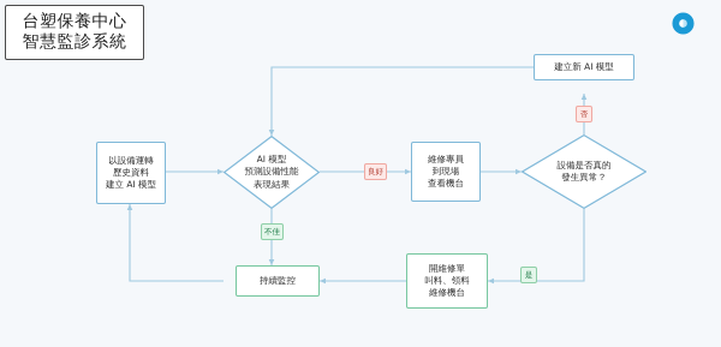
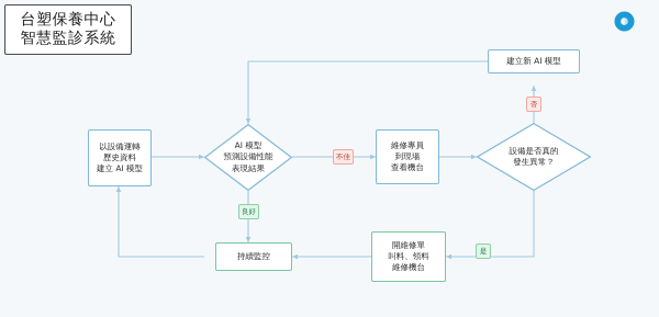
  台塑保養中心
  智慧監診系統
  以設備運轉
  歷史資料
  建立 AI 模型
  AI 模型
  預測設備性能
  表現結果
  建立新 AI 模型
  維修專員
  到現場
  查看機台
  設備是否真的
  發生異常？
  開維修單
  叫料、領料
  維修機台
  持續監控
- 良好
+ 不佳
  否
- 不佳
+ 良好
  是
